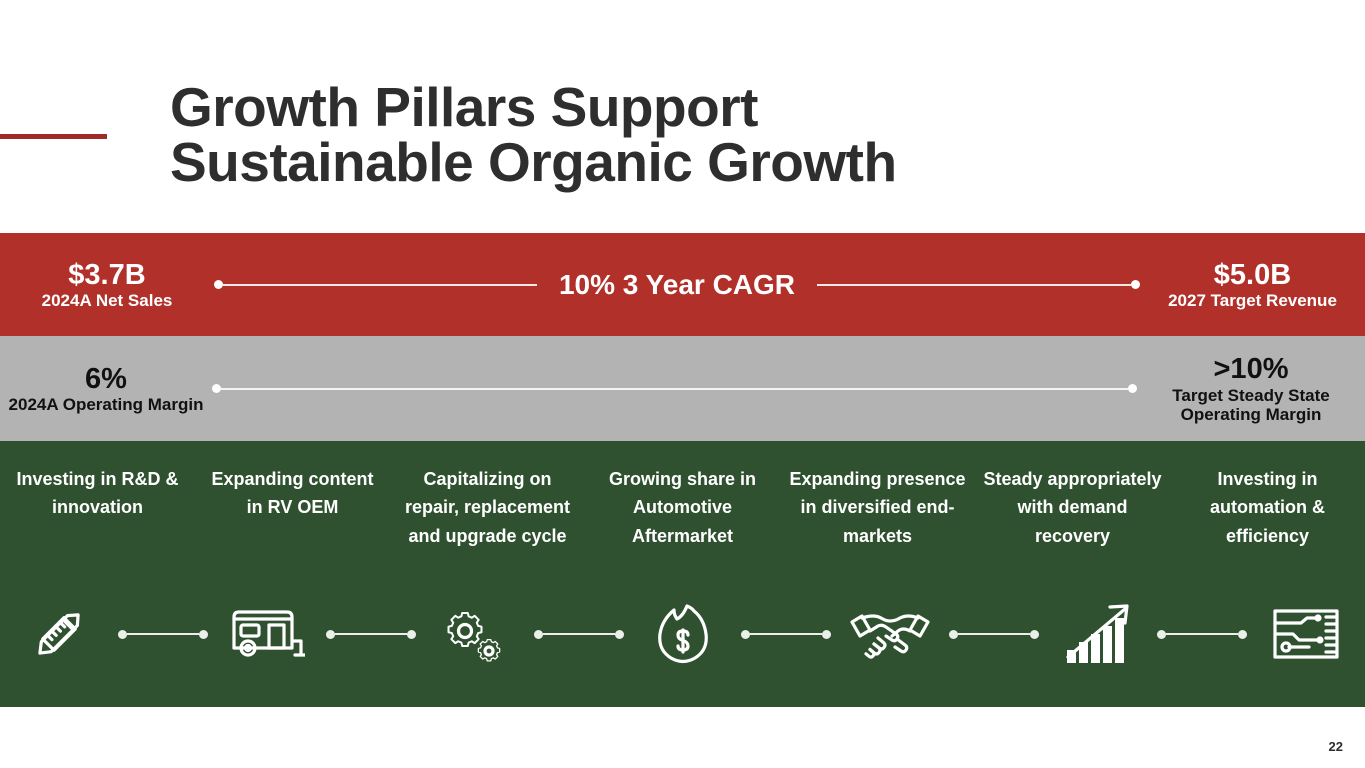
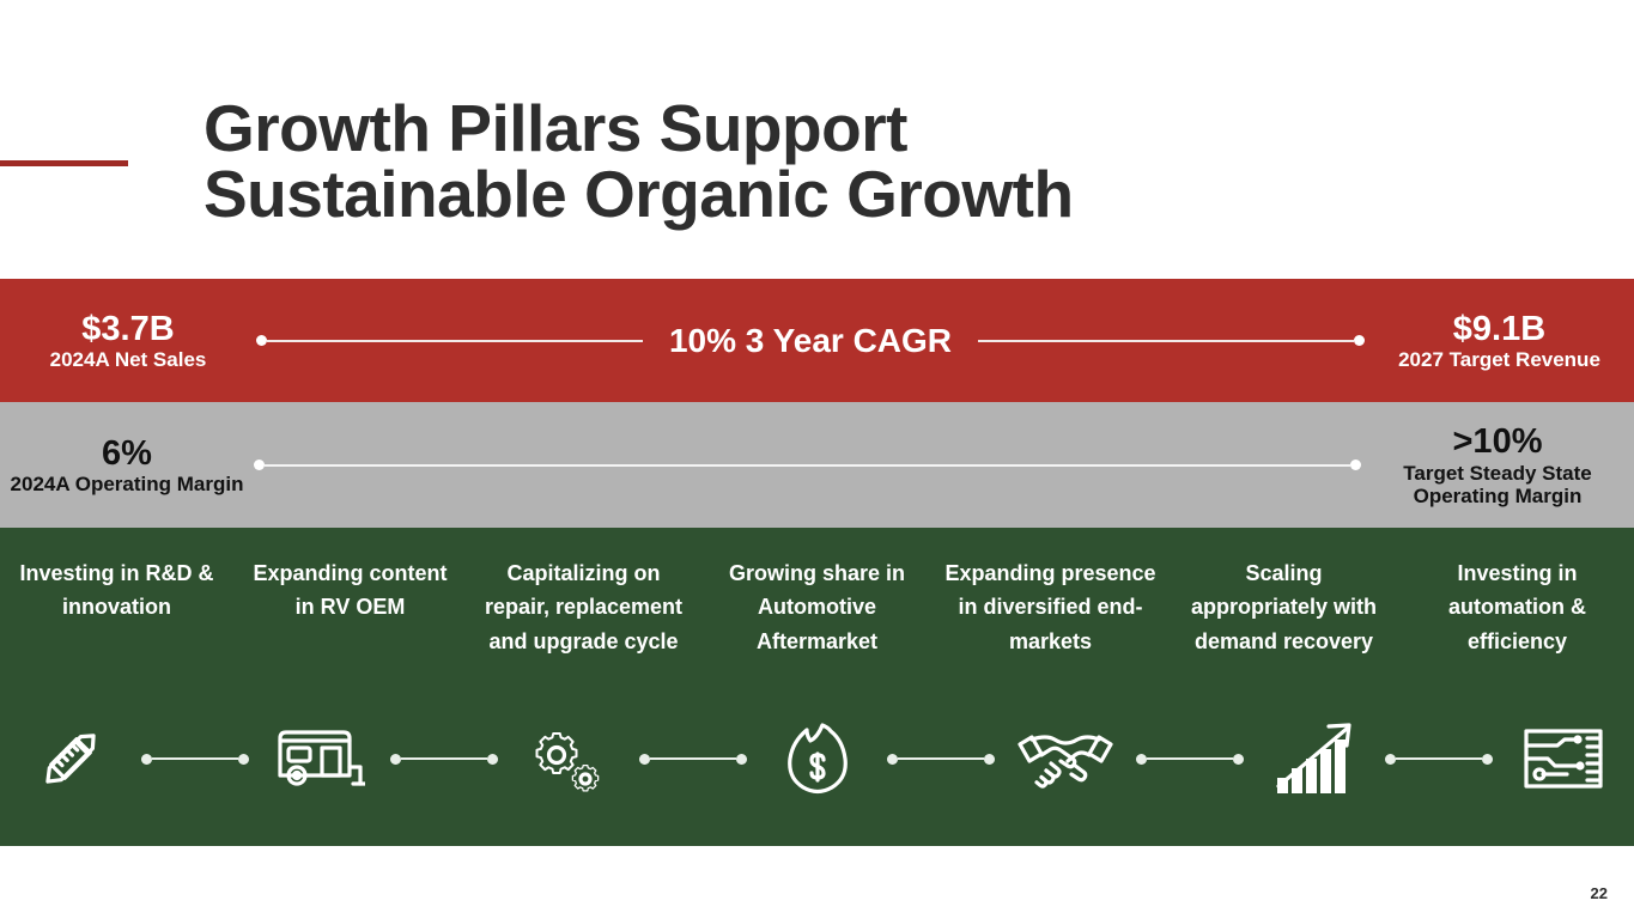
  Growth Pillars Support
  Sustainable Organic Growth
  $3.7B
  2024A Net Sales
  10% 3 Year CAGR
- $5.0B
+ $9.1B
  2027 Target Revenue
  6%
  2024A Operating Margin
  >10%
  Target Steady State Operating Margin
  Investing in R&D & innovation
  Expanding content in RV OEM
  Capitalizing on repair, replacement and upgrade cycle
  Growing share in Automotive Aftermarket
  Expanding presence in diversified end-markets
- Steady appropriately with demand recovery
+ Scaling appropriately with demand recovery
  Investing in automation & efficiency
  22
